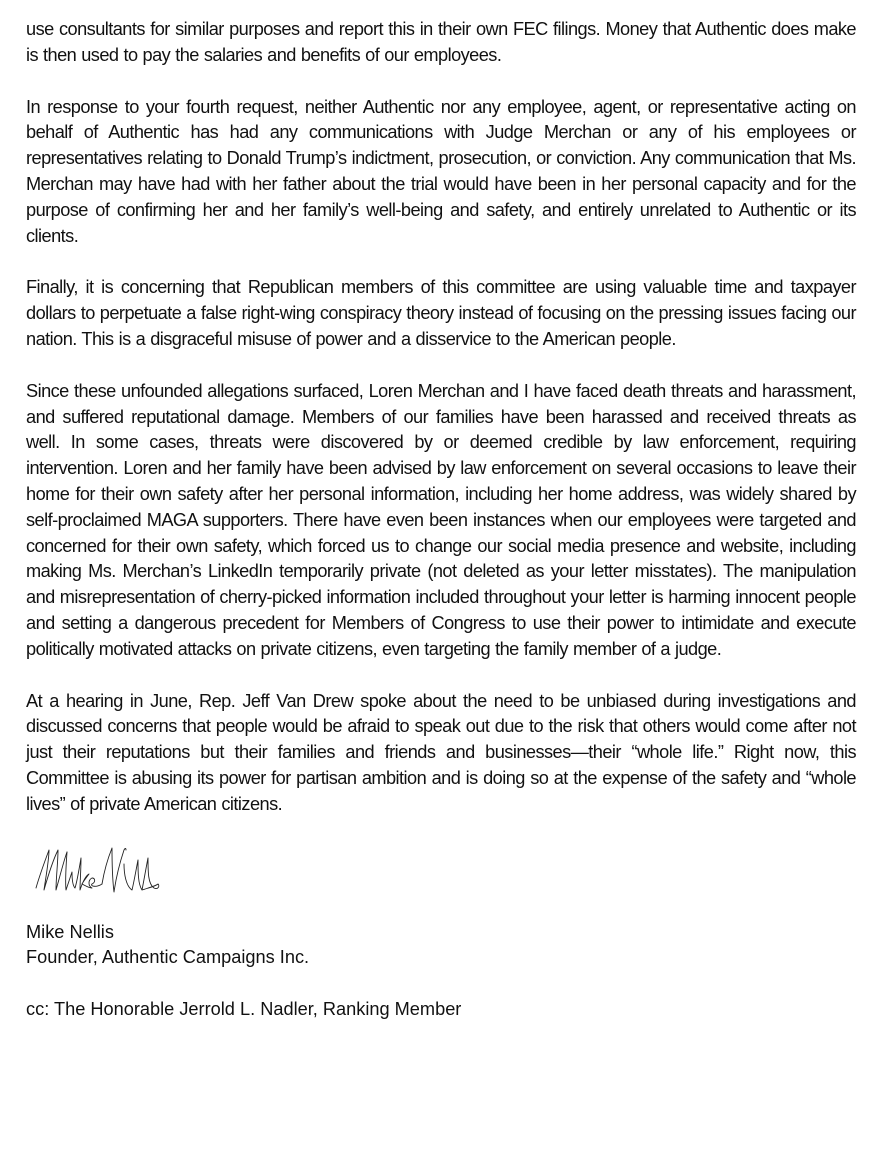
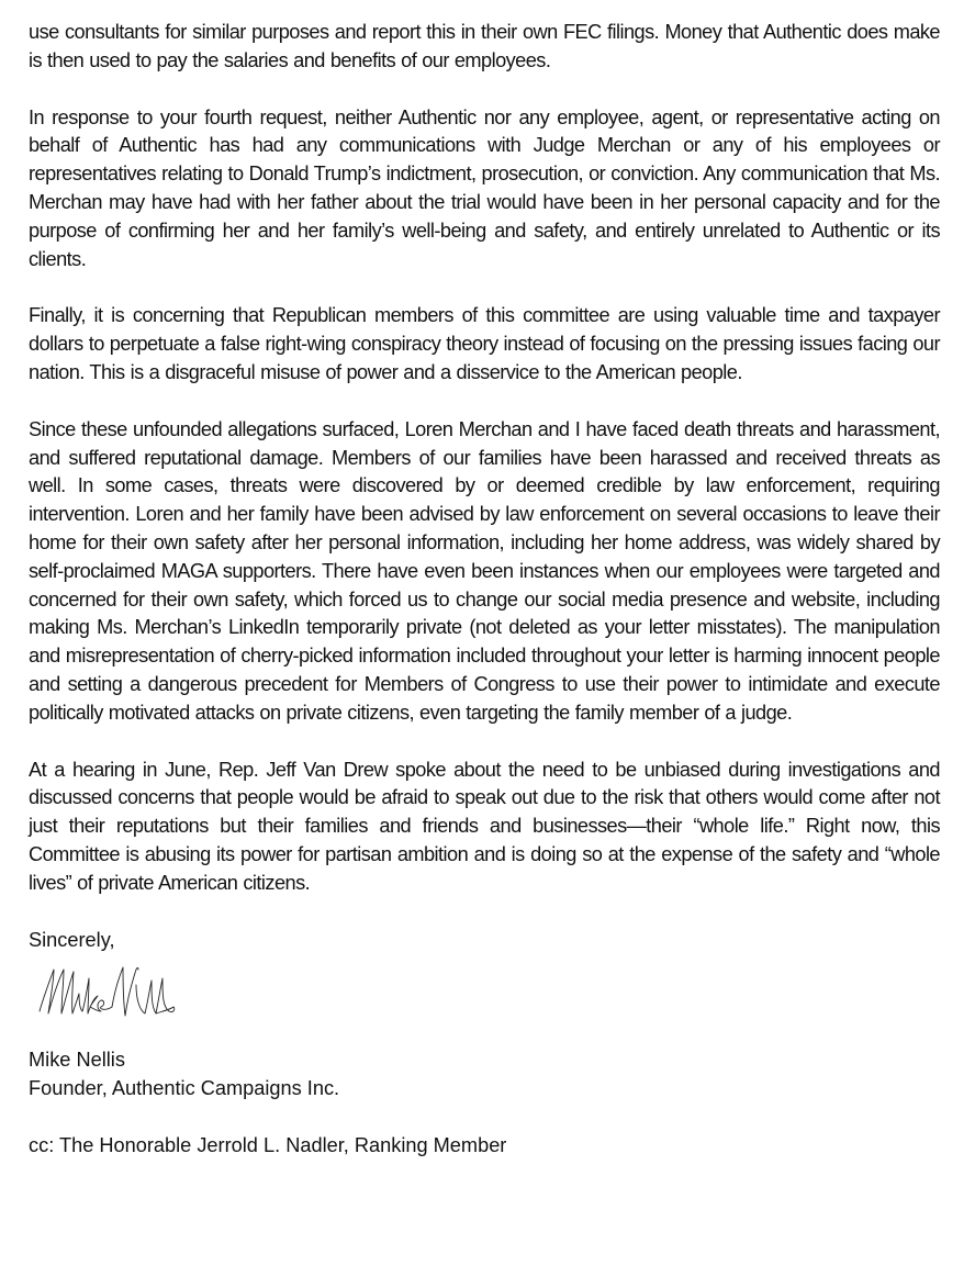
  use consultants for similar purposes and report this in their own FEC filings. Money that Authentic does make is then used to pay the salaries and benefits of our employees.
  In response to your fourth request, neither Authentic nor any employee, agent, or representative acting on behalf of Authentic has had any communications with Judge Merchan or any of his employees or representatives relating to Donald Trump’s indictment, prosecution, or conviction. Any communication that Ms. Merchan may have had with her father about the trial would have been in her personal capacity and for the purpose of confirming her and her family’s well-being and safety, and entirely unrelated to Authentic or its clients.
  Finally, it is concerning that Republican members of this committee are using valuable time and taxpayer dollars to perpetuate a false right-wing conspiracy theory instead of focusing on the pressing issues facing our nation. This is a disgraceful misuse of power and a disservice to the American people.
  Since these unfounded allegations surfaced, Loren Merchan and I have faced death threats and harassment, and suffered reputational damage. Members of our families have been harassed and received threats as well. In some cases, threats were discovered by or deemed credible by law enforcement, requiring intervention. Loren and her family have been advised by law enforcement on several occasions to leave their home for their own safety after her personal information, including her home address, was widely shared by self-proclaimed MAGA supporters. There have even been instances when our employees were targeted and concerned for their own safety, which forced us to change our social media presence and website, including making Ms. Merchan’s LinkedIn temporarily private (not deleted as your letter misstates). The manipulation and misrepresentation of cherry-picked information included throughout your letter is harming innocent people and setting a dangerous precedent for Members of Congress to use their power to intimidate and execute politically motivated attacks on private citizens, even targeting the family member of a judge.
  At a hearing in June, Rep. Jeff Van Drew spoke about the need to be unbiased during investigations and discussed concerns that people would be afraid to speak out due to the risk that others would come after not just their reputations but their families and friends and businesses—their “whole life.” Right now, this Committee is abusing its power for partisan ambition and is doing so at the expense of the safety and “whole lives” of private American citizens.
+ Sincerely,
  Mike Nellis
  Founder, Authentic Campaigns Inc.
  cc: The Honorable Jerrold L. Nadler, Ranking Member
